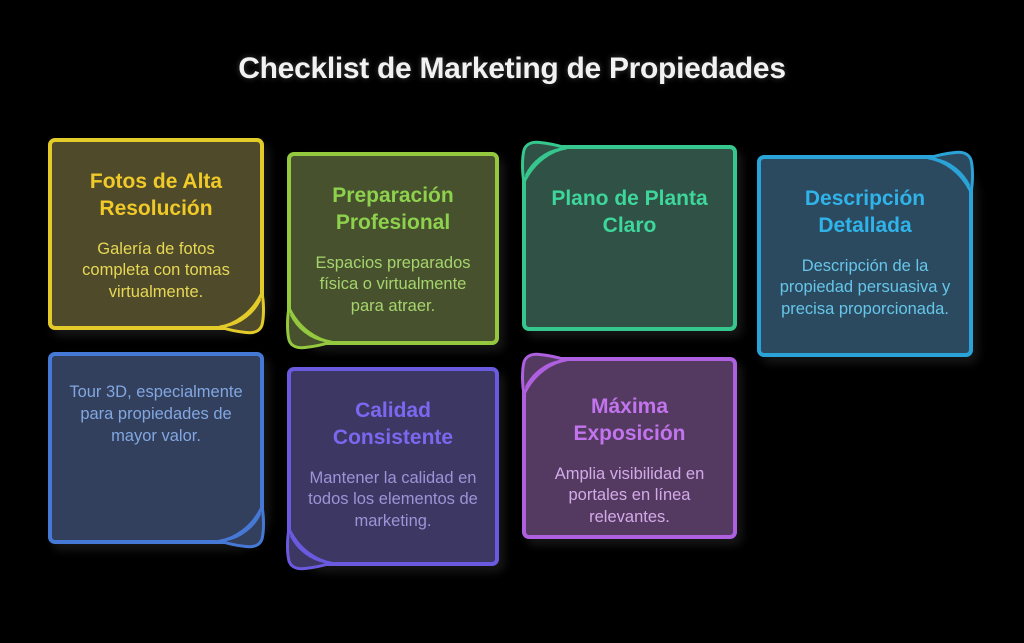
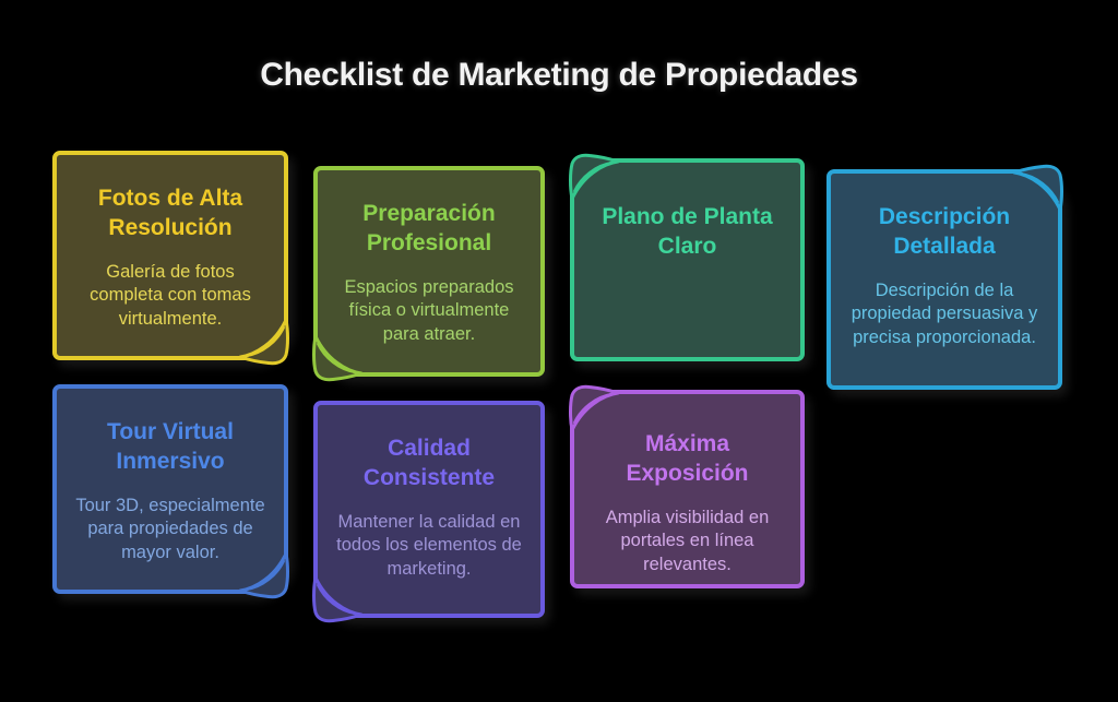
  Checklist de Marketing de Propiedades
  Fotos de Alta Resolución
  Galería de fotos completa con tomas virtualmente.
  Preparación Profesional
  Espacios preparados física o virtualmente para atraer.
  Plano de Planta Claro
  Descripción Detallada
  Descripción de la propiedad persuasiva y precisa proporcionada.
+ Tour Virtual Inmersivo
  Tour 3D, especialmente para propiedades de mayor valor.
  Calidad Consistente
  Mantener la calidad en todos los elementos de marketing.
  Máxima Exposición
  Amplia visibilidad en portales en línea relevantes.
